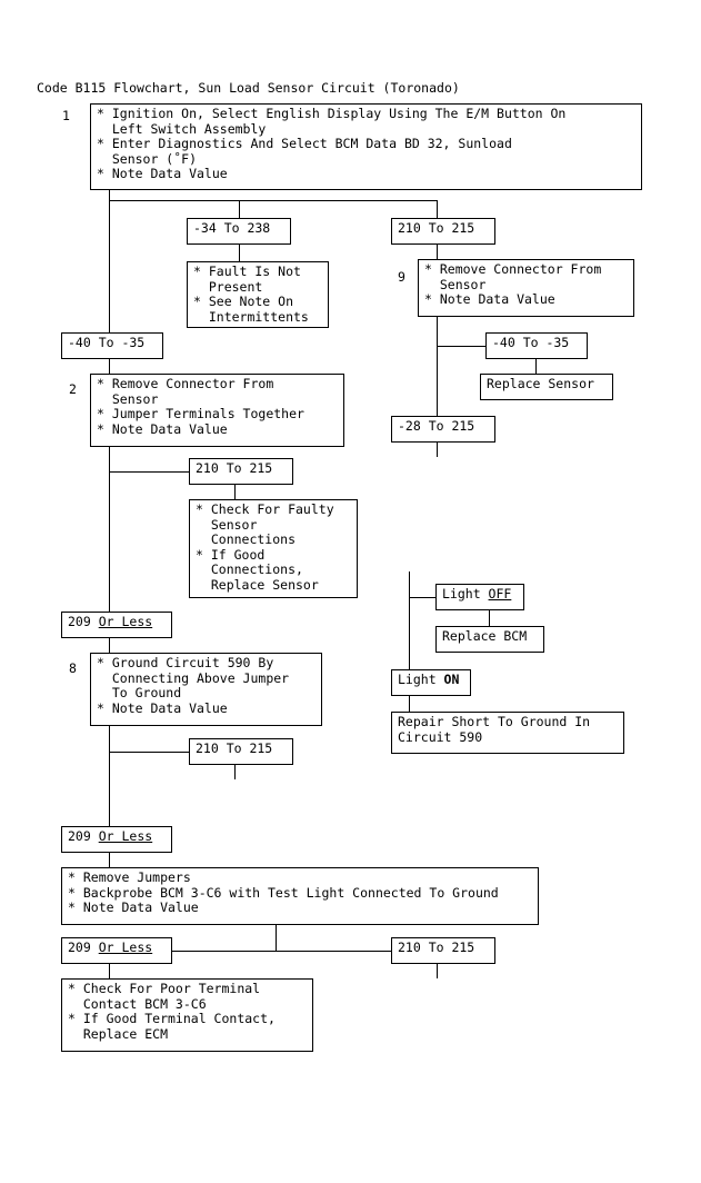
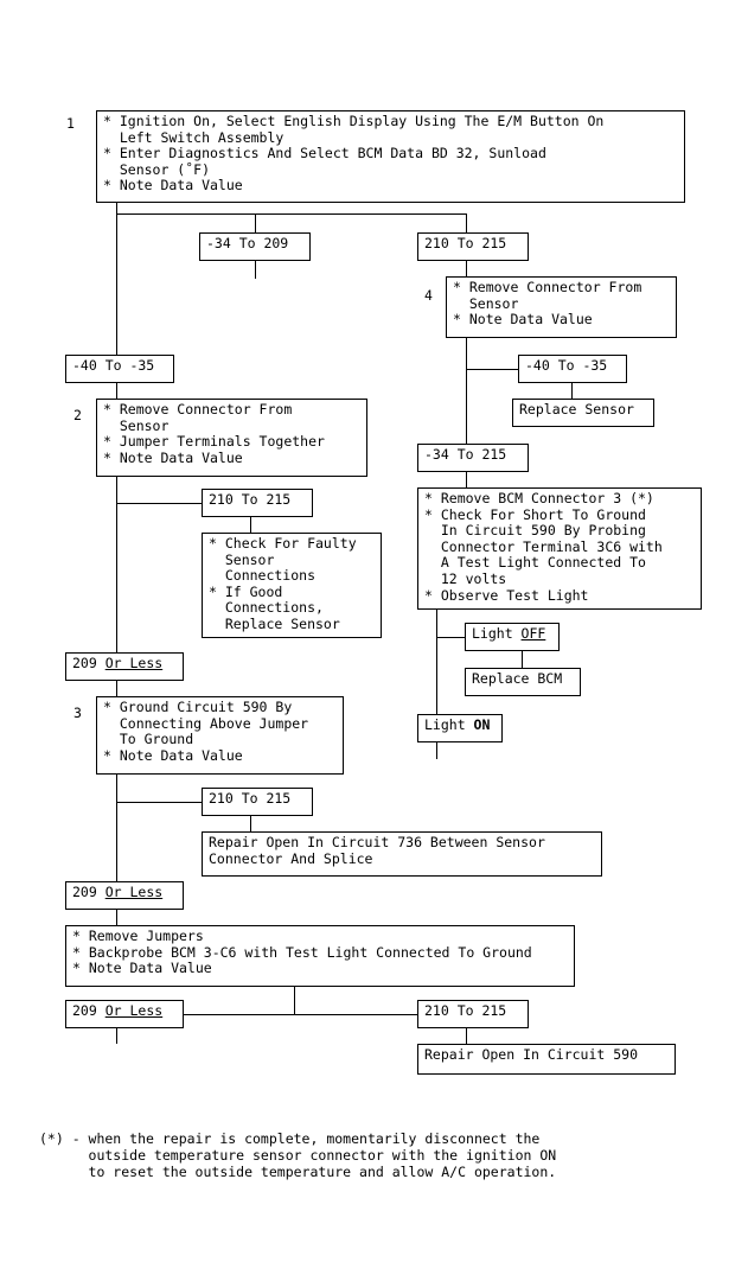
- Code B115 Flowchart, Sun Load Sensor Circuit (Toronado)
  1
  * Ignition On, Select English Display Using The E/M Button On
  Left Switch Assembly
  * Enter Diagnostics And Select BCM Data BD 32, Sunload
  Sensor (˚F)
  * Note Data Value
- -34 To 238
+ -34 To 209
- * Fault Is Not
- Present
- * See Note On
- Intermittents
  210 To 215
- 9
+ 4
  * Remove Connector From
  Sensor
  * Note Data Value
  -40 To -35
  Replace Sensor
- -28 To 215
+ -34 To 215
+ * Remove BCM Connector 3 (*)
+ * Check For Short To Ground
+ In Circuit 590 By Probing
+ Connector Terminal 3C6 with
+ A Test Light Connected To
+ 12 volts
+ * Observe Test Light
  Light OFF
  Replace BCM
  Light ON
- Repair Short To Ground In
- Circuit 590
  -40 To -35
  2
  * Remove Connector From
  Sensor
  * Jumper Terminals Together
  * Note Data Value
  210 To 215
  * Check For Faulty
  Sensor
  Connections
  * If Good
  Connections,
  Replace Sensor
  209 Or Less
- 8
+ 3
  * Ground Circuit 590 By
  Connecting Above Jumper
  To Ground
  * Note Data Value
  210 To 215
+ Repair Open In Circuit 736 Between Sensor
+ Connector And Splice
  209 Or Less
  * Remove Jumpers
  * Backprobe BCM 3-C6 with Test Light Connected To Ground
  * Note Data Value
  209 Or Less
- * Check For Poor Terminal
- Contact BCM 3-C6
- * If Good Terminal Contact,
- Replace ECM
  210 To 215
+ Repair Open In Circuit 590
+ (*) - when the repair is complete, momentarily disconnect the
+ outside temperature sensor connector with the ignition ON
+ to reset the outside temperature and allow A/C operation.
